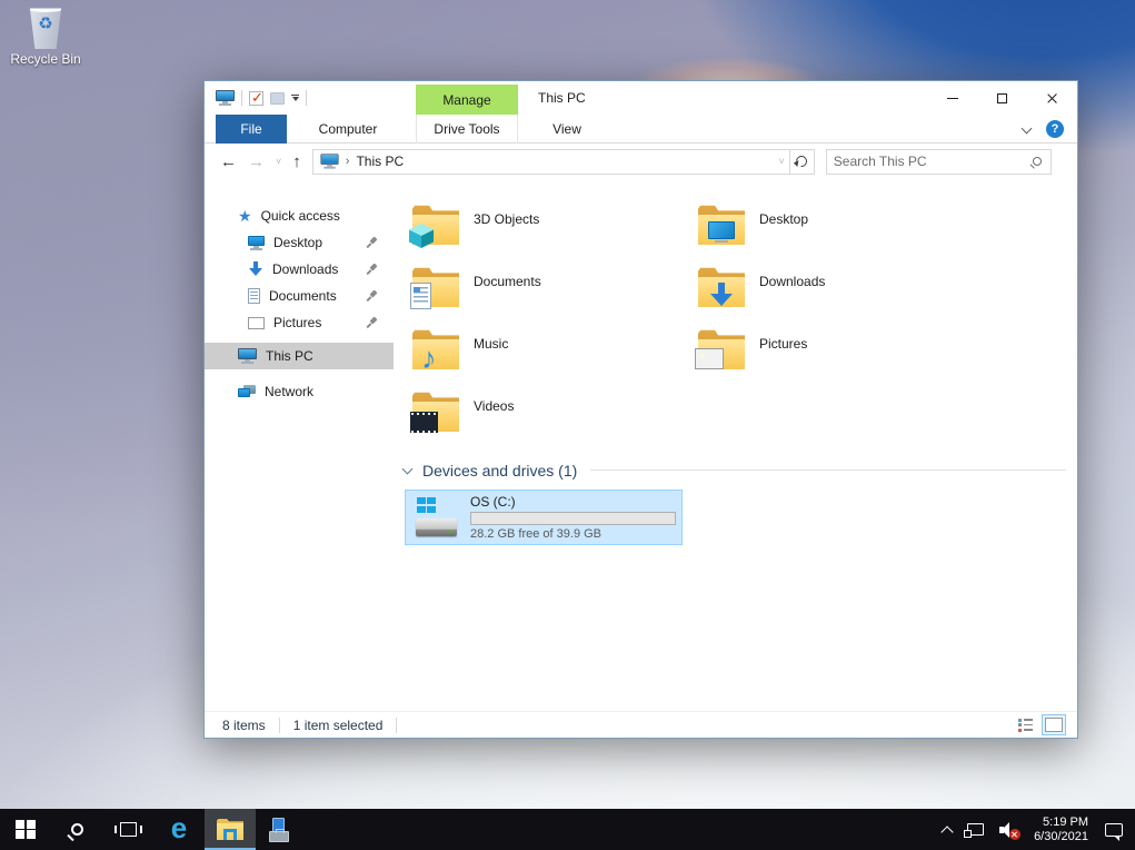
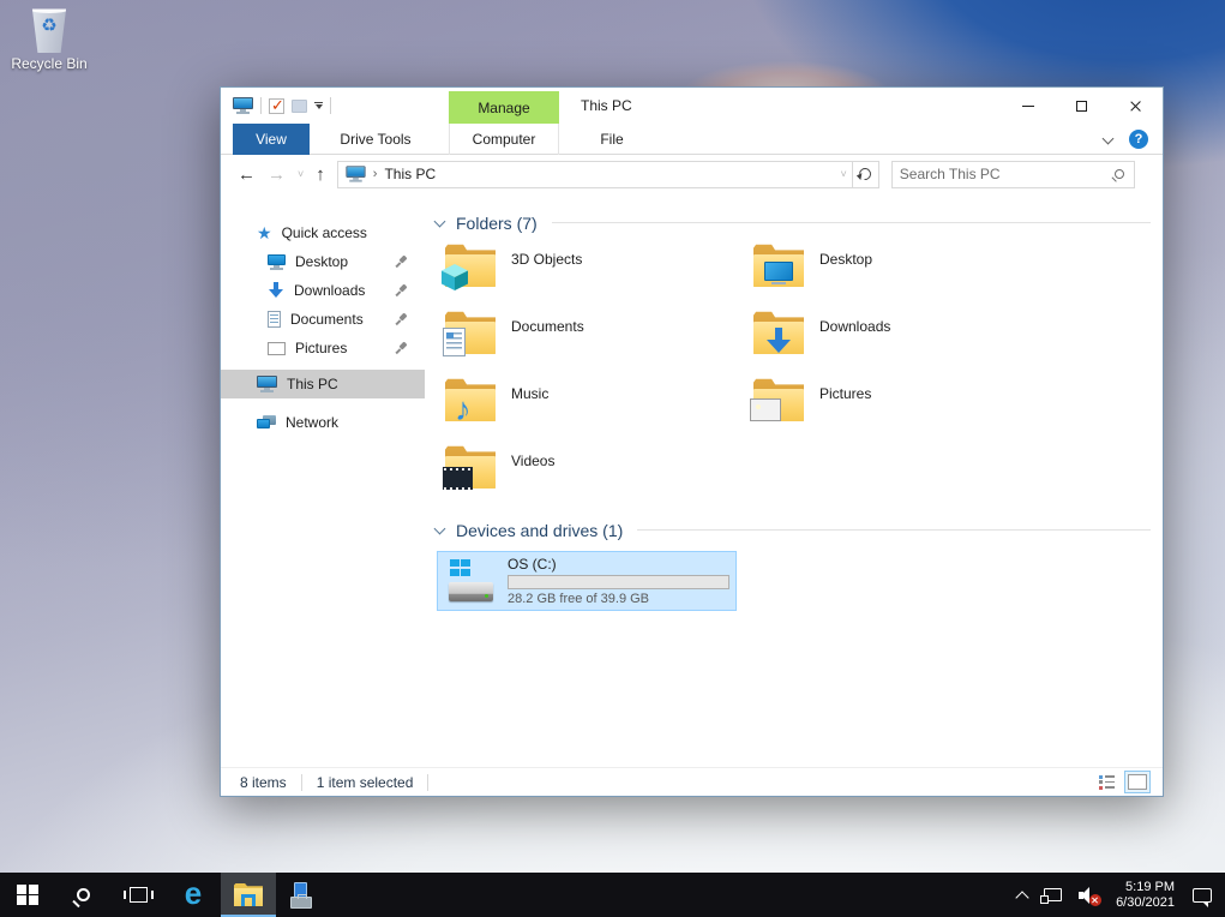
  ♻
  Recycle Bin
  Manage
  This PC
- File
+ View
- Computer
+ Drive Tools
- View
+ File
- Drive Tools
+ Computer
  ?
  ←
  →
  ˅
  ↑
  ›
  This PC
  ˅
  Search This PC
  ★
  Quick access
  Desktop
  Downloads
  Documents
  Pictures
  This PC
  Network
+ Folders (7)
  3D Objects
  Desktop
  Documents
  Downloads
  ♪
  Music
  Pictures
  Videos
  Devices and drives (1)
  OS (C:)
  28.2 GB free of 39.9 GB
  8 items
  1 item selected
  e
  5:19 PM
  6/30/2021
